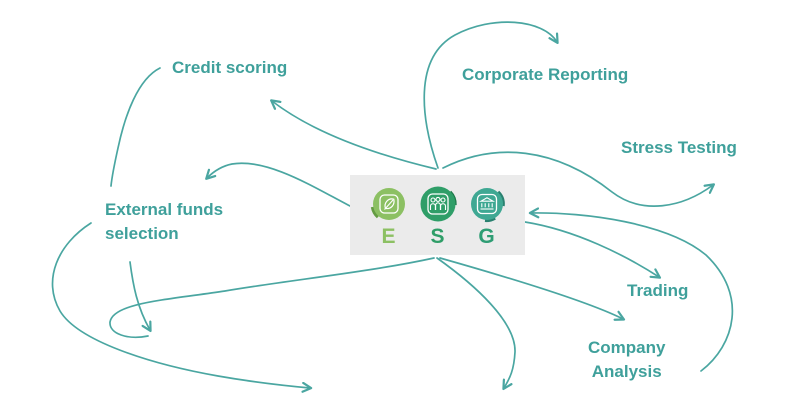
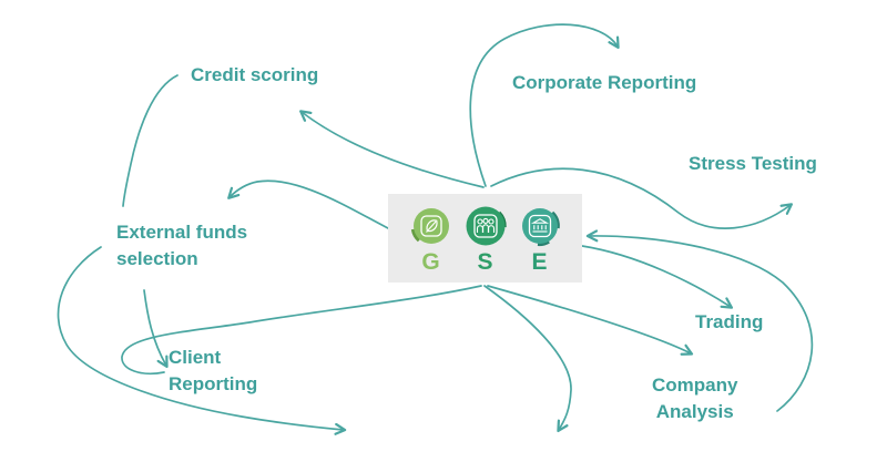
  Credit scoring
  Corporate Reporting
  Stress Testing
  External funds
  selection
+ Client
+ Reporting
  Trading
  Company
  Analysis
- E
+ G
  S
- G
+ E
